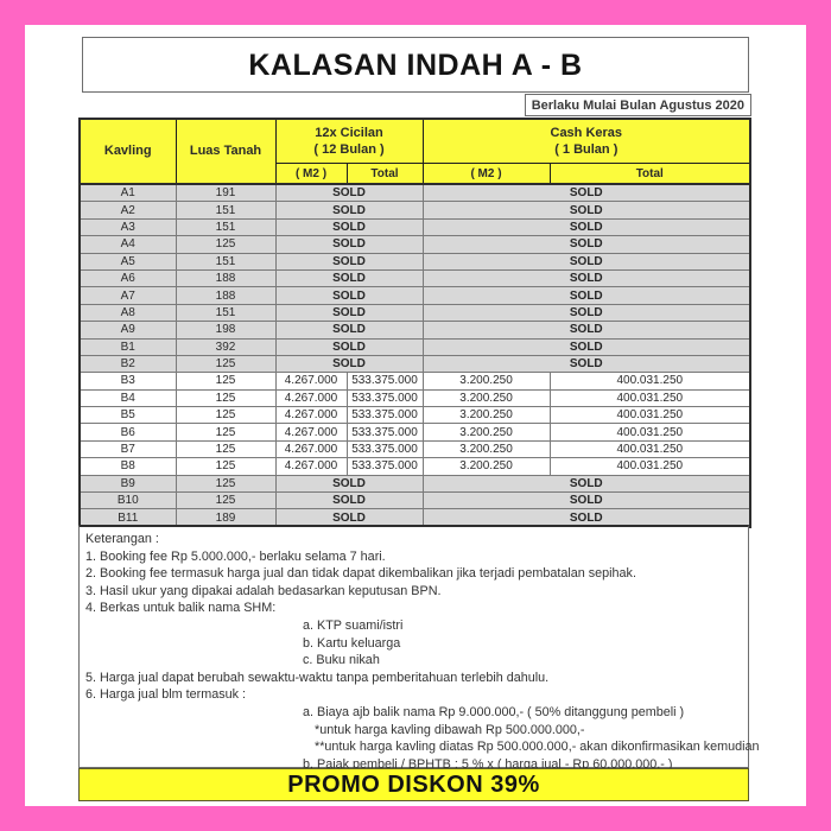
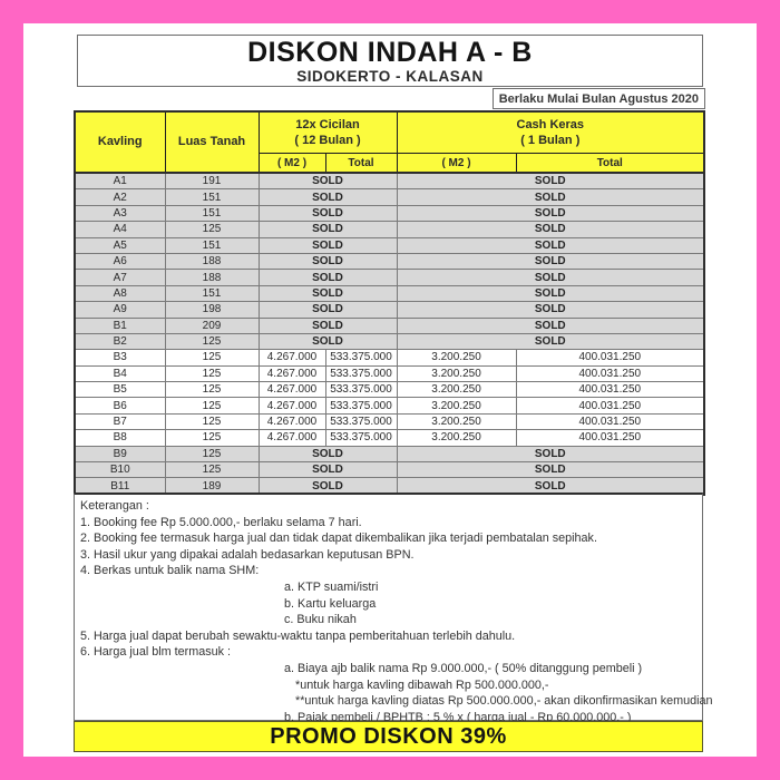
- KALASAN INDAH A - B
+ DISKON INDAH A - B
+ SIDOKERTO - KALASAN
  Berlaku Mulai Bulan Agustus 2020
  Kavling	Luas Tanah	12x Cicilan ( 12 Bulan )	Cash Keras ( 1 Bulan )
  ( M2 )	Total	( M2 )	Total
  A1	191	SOLD	SOLD
  A2	151	SOLD	SOLD
  A3	151	SOLD	SOLD
  A4	125	SOLD	SOLD
  A5	151	SOLD	SOLD
  A6	188	SOLD	SOLD
  A7	188	SOLD	SOLD
  A8	151	SOLD	SOLD
  A9	198	SOLD	SOLD
- B1	392	SOLD	SOLD
+ B1	209	SOLD	SOLD
  B2	125	SOLD	SOLD
  B3	125	4.267.000	533.375.000	3.200.250	400.031.250
  B4	125	4.267.000	533.375.000	3.200.250	400.031.250
  B5	125	4.267.000	533.375.000	3.200.250	400.031.250
  B6	125	4.267.000	533.375.000	3.200.250	400.031.250
  B7	125	4.267.000	533.375.000	3.200.250	400.031.250
  B8	125	4.267.000	533.375.000	3.200.250	400.031.250
  B9	125	SOLD	SOLD
  B10	125	SOLD	SOLD
  B11	189	SOLD	SOLD
  Keterangan :
  1. Booking fee Rp 5.000.000,- berlaku selama 7 hari.
  2. Booking fee termasuk harga jual dan tidak dapat dikembalikan jika terjadi pembatalan sepihak.
  3. Hasil ukur yang dipakai adalah bedasarkan keputusan BPN.
  4. Berkas untuk balik nama SHM:
  a. KTP suami/istri
  b. Kartu keluarga
  c. Buku nikah
  5. Harga jual dapat berubah sewaktu-waktu tanpa pemberitahuan terlebih dahulu.
  6. Harga jual blm termasuk :
  a. Biaya ajb balik nama Rp 9.000.000,- ( 50% ditanggung pembeli )
  *untuk harga kavling dibawah Rp 500.000.000,-
  **untuk harga kavling diatas Rp 500.000.000,- akan dikonfirmasikan kemudian
  b. Pajak pembeli / BPHTB : 5 % x ( harga jual - Rp 60.000,000,- )
  PROMO DISKON 39%
